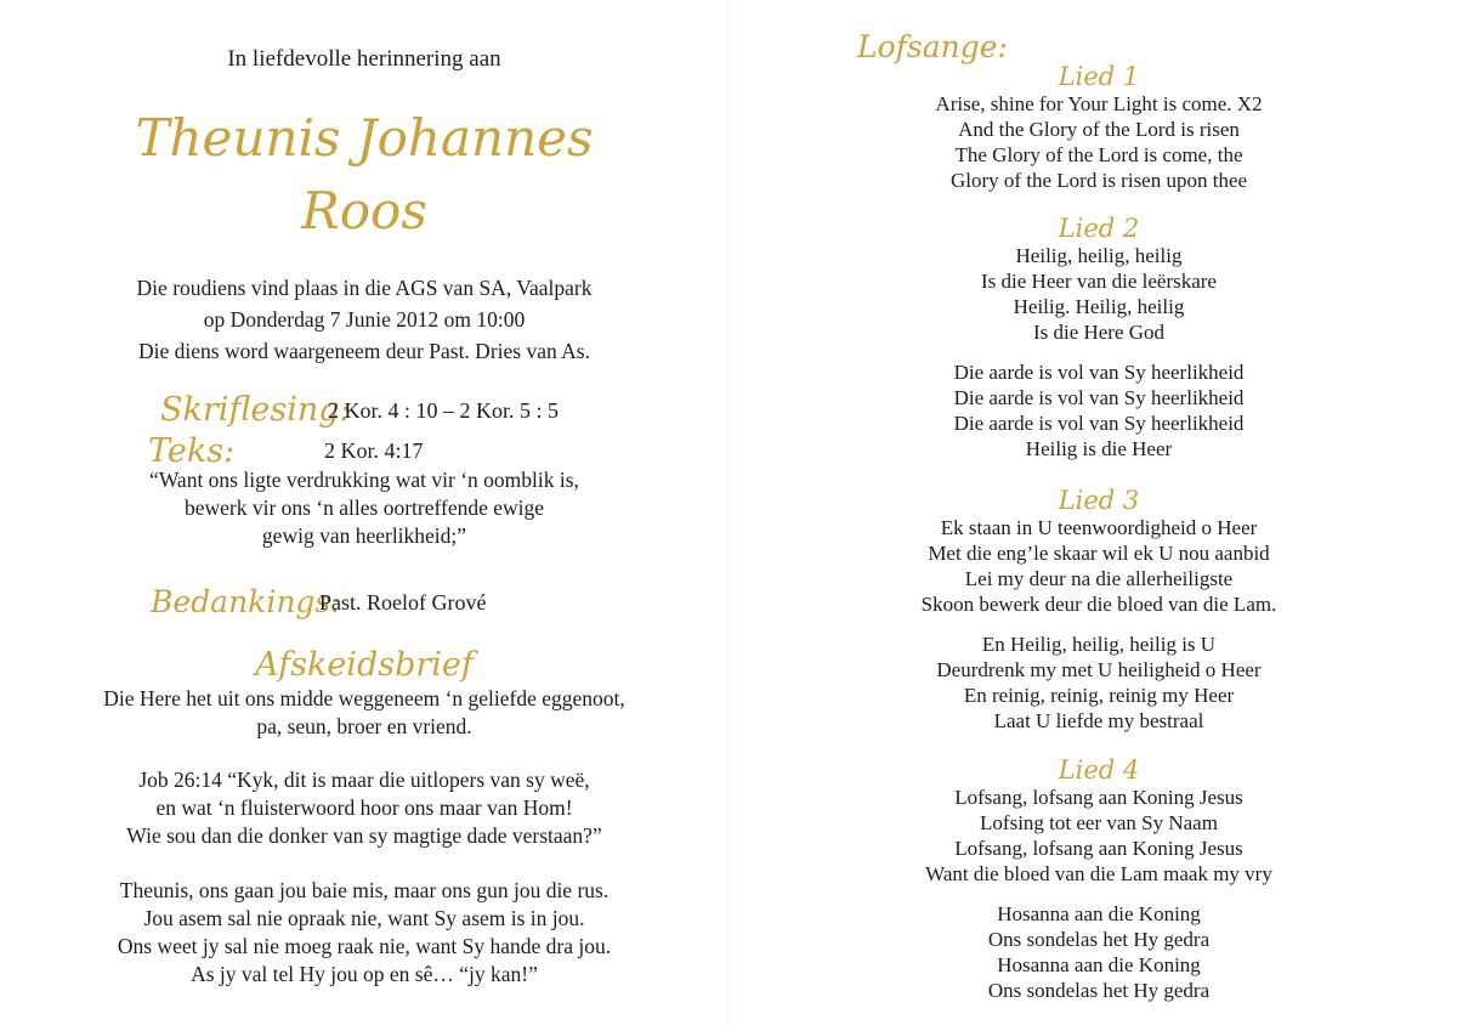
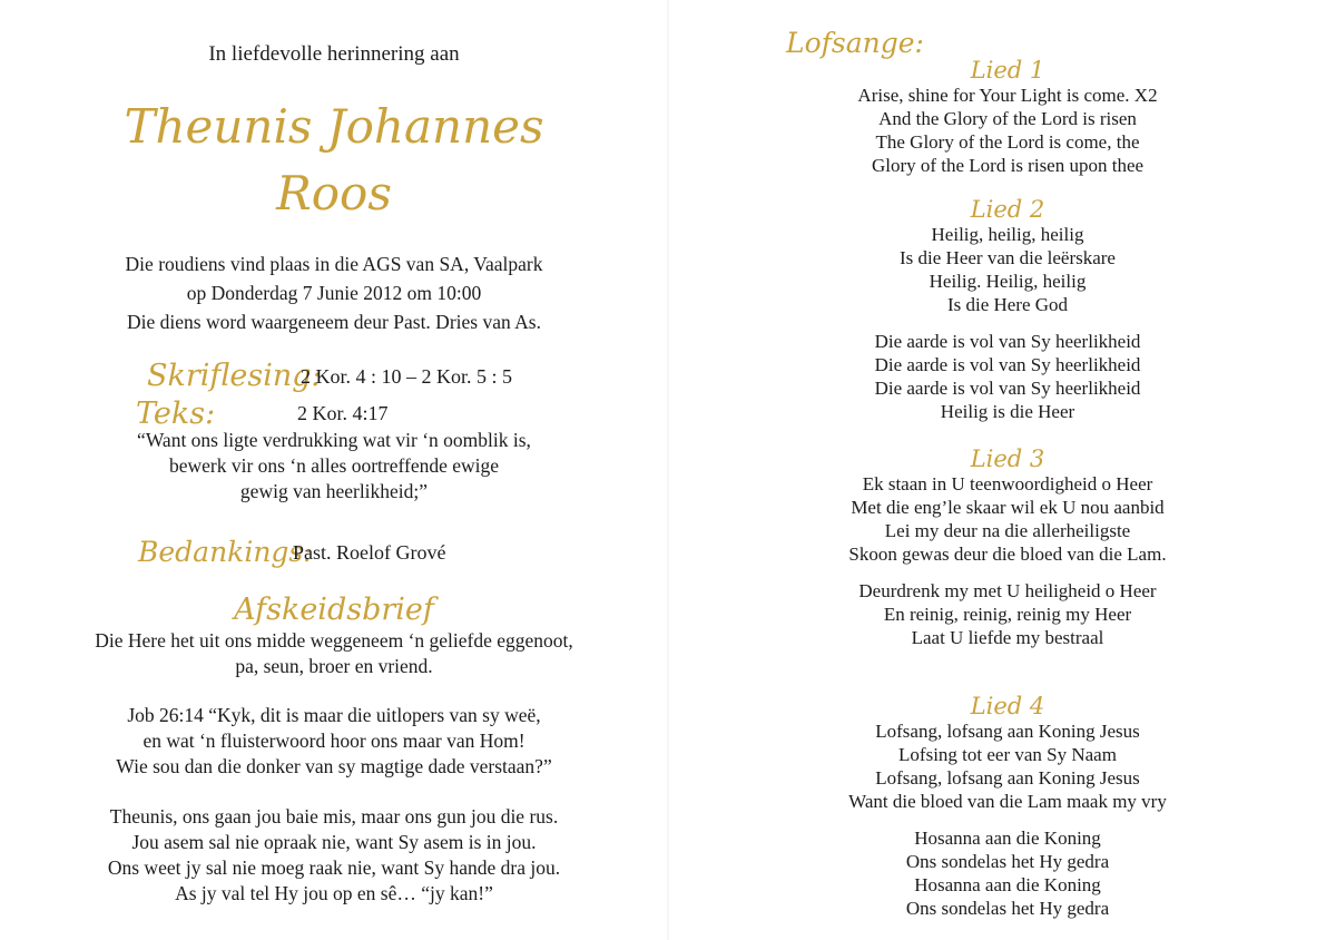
  In liefdevolle herinnering aan
  Theunis Johannes
  Roos
  Die roudiens vind plaas in die AGS van SA, Vaalpark
  op Donderdag 7 Junie 2012 om 10:00
  Die diens word waargeneem deur Past. Dries van As.
  Skriflesing:
  2 Kor. 4 : 10 – 2 Kor. 5 : 5
  Teks:
  2 Kor. 4:17
  “Want ons ligte verdrukking wat vir ‘n oomblik is,
  bewerk vir ons ‘n alles oortreffende ewige
  gewig van heerlikheid;”
  Bedankings:
  Past. Roelof Grové
  Afskeidsbrief
  Die Here het uit ons midde weggeneem ‘n geliefde eggenoot,
  pa, seun, broer en vriend.
  Job 26:14 “Kyk, dit is maar die uitlopers van sy weë,
  en wat ‘n fluisterwoord hoor ons maar van Hom!
  Wie sou dan die donker van sy magtige dade verstaan?”
  Theunis, ons gaan jou baie mis, maar ons gun jou die rus.
  Jou asem sal nie opraak nie, want Sy asem is in jou.
  Ons weet jy sal nie moeg raak nie, want Sy hande dra jou.
  As jy val tel Hy jou op en sê… “jy kan!”
  Lofsange:
  Lied 1
  Arise, shine for Your Light is come. X2
  And the Glory of the Lord is risen
  The Glory of the Lord is come, the
  Glory of the Lord is risen upon thee
  Lied 2
  Heilig, heilig, heilig
  Is die Heer van die leërskare
  Heilig. Heilig, heilig
  Is die Here God
  Die aarde is vol van Sy heerlikheid
  Die aarde is vol van Sy heerlikheid
  Die aarde is vol van Sy heerlikheid
  Heilig is die Heer
  Lied 3
  Ek staan in U teenwoordigheid o Heer
  Met die eng’le skaar wil ek U nou aanbid
  Lei my deur na die allerheiligste
- Skoon bewerk deur die bloed van die Lam.
+ Skoon gewas deur die bloed van die Lam.
- En Heilig, heilig, heilig is U
  Deurdrenk my met U heiligheid o Heer
  En reinig, reinig, reinig my Heer
  Laat U liefde my bestraal
  Lied 4
  Lofsang, lofsang aan Koning Jesus
  Lofsing tot eer van Sy Naam
  Lofsang, lofsang aan Koning Jesus
  Want die bloed van die Lam maak my vry
  Hosanna aan die Koning
  Ons sondelas het Hy gedra
  Hosanna aan die Koning
  Ons sondelas het Hy gedra
